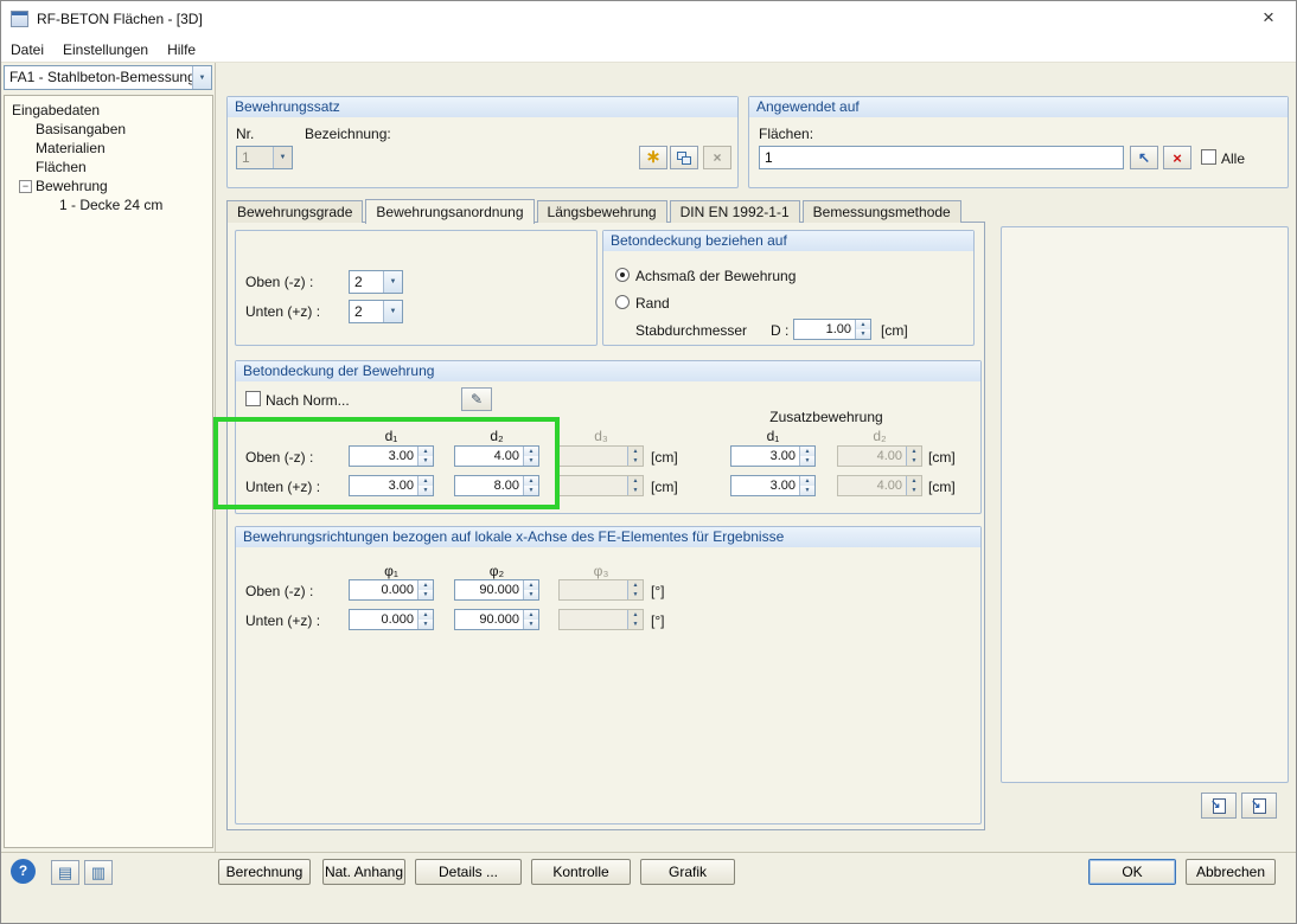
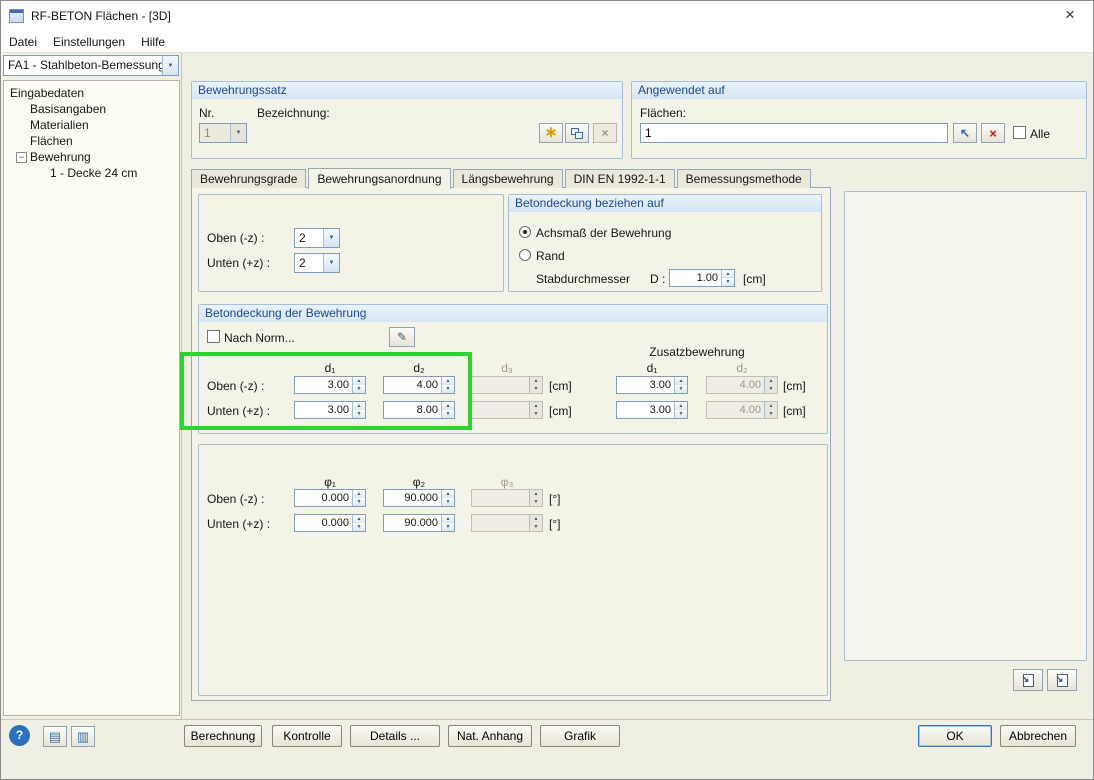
  RF-BETON Flächen - [3D]
  ×
  Datei
  Einstellungen
  Hilfe
  FA1 - Stahlbeton-Bemessun
  Eingabedaten
  Basisangaben
  Materialien
  Flächen
  −
  Bewehrung
  1 - Decke 24 cm
  Bewehrungssatz
  Nr.
  Bezeichnung:
  1
  ∗
  ×
  Angewendet auf
  Flächen:
  1
  ↖
  ×
  Alle
  Bewehrungsgrade
  Bewehrungsanordnung
  Längsbewehrung
  DIN EN 1992-1-1
  Bemessungsmethode
  Oben (-z) :
  2
  Unten (+z) :
  2
  Betondeckung beziehen auf
  Achsmaß der Bewehrung
  Rand
  Stabdurchmesser
  D :
  1.00
  [cm]
  Betondeckung der Bewehrung
  Nach Norm...
  ✎
  Zusatzbewehrung
  d₁
  d₂
  d₃
  d₁
  d₂
  Oben (-z) :
  3.00
  4.00
  [cm]
  3.00
  4.00
  [cm]
  Unten (+z) :
  3.00
  8.00
  [cm]
  3.00
  4.00
  [cm]
- Bewehrungsrichtungen bezogen auf lokale x-Achse des FE-Elementes für Ergebnisse
  φ₁
  φ₂
  φ₃
  Oben (-z) :
  0.000
  90.000
  [°]
  Unten (+z) :
  0.000
  90.000
  [°]
  ↘
  ↘
  ?
  ▤
  ▥
  Berechnung
- Nat. Anhang
+ Kontrolle
  Details ...
- Kontrolle
+ Nat. Anhang
  Grafik
  OK
  Abbrechen
